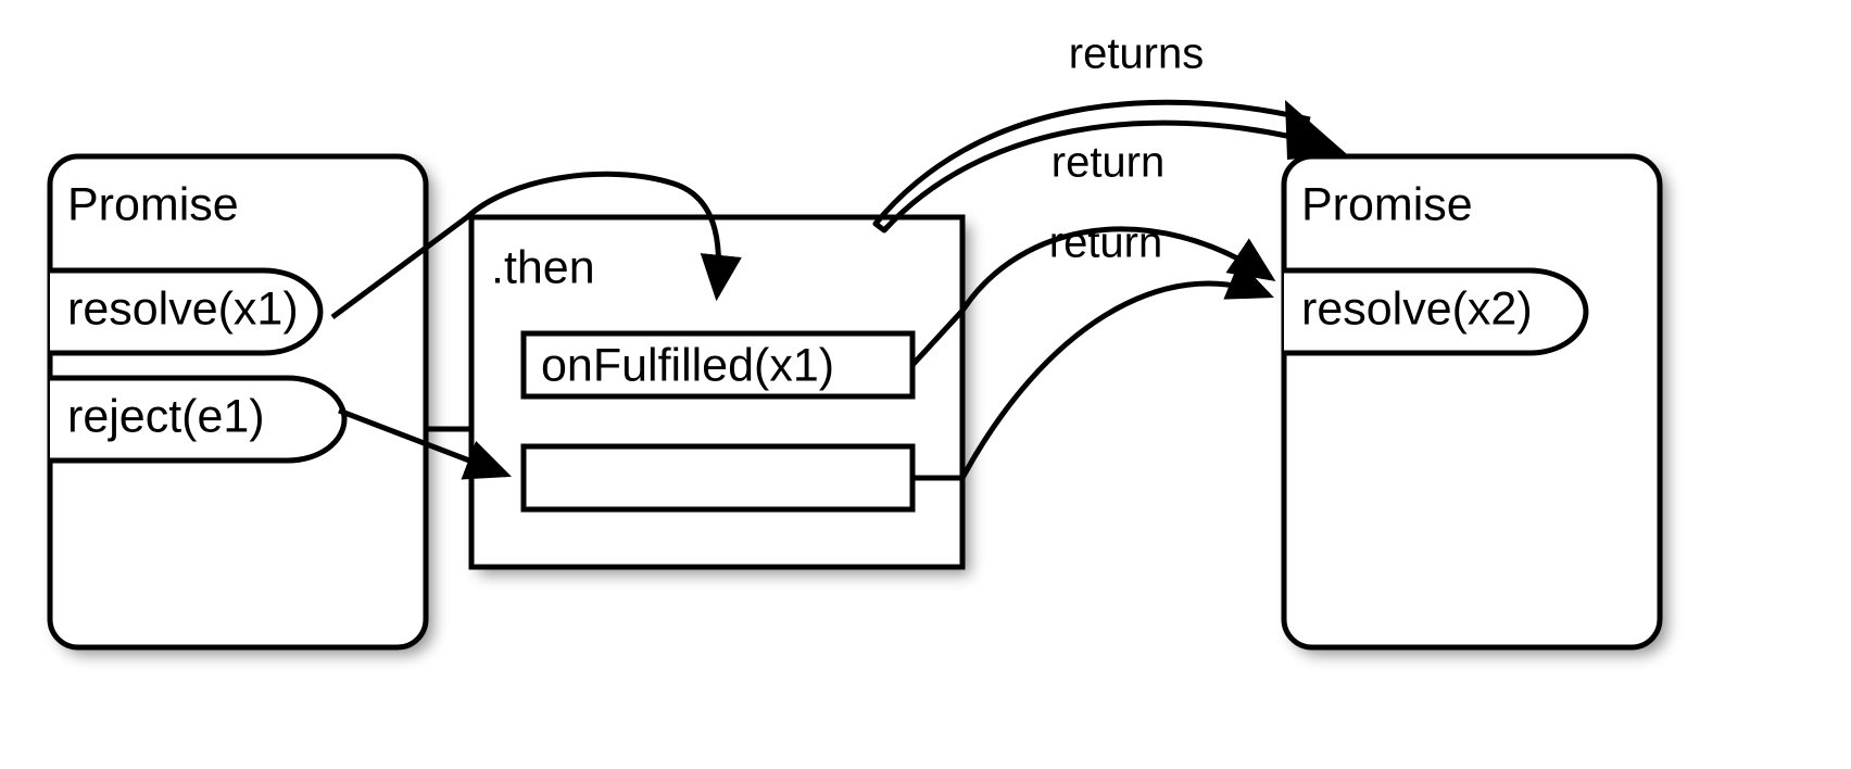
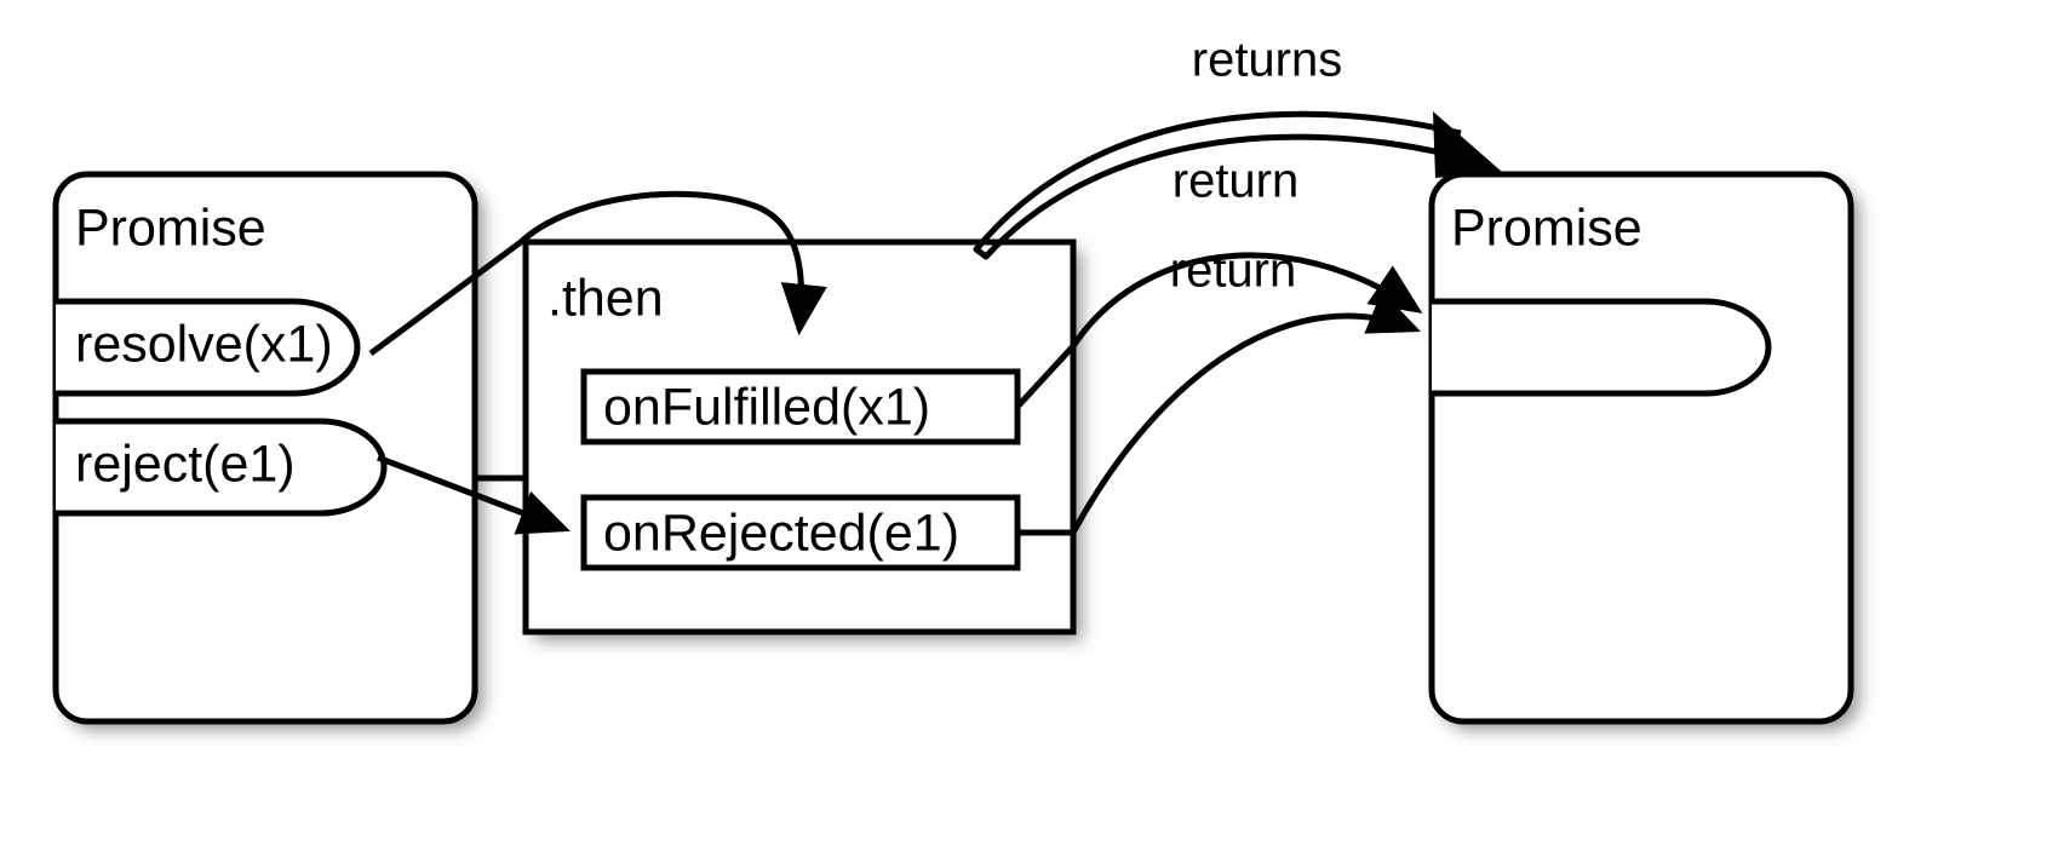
  Promise
  resolve(x1)
  reject(e1)
  Promise
- resolve(x2)
  .then
  onFulfilled(x1)
+ onRejected(e1)
  returns
  return
  return
